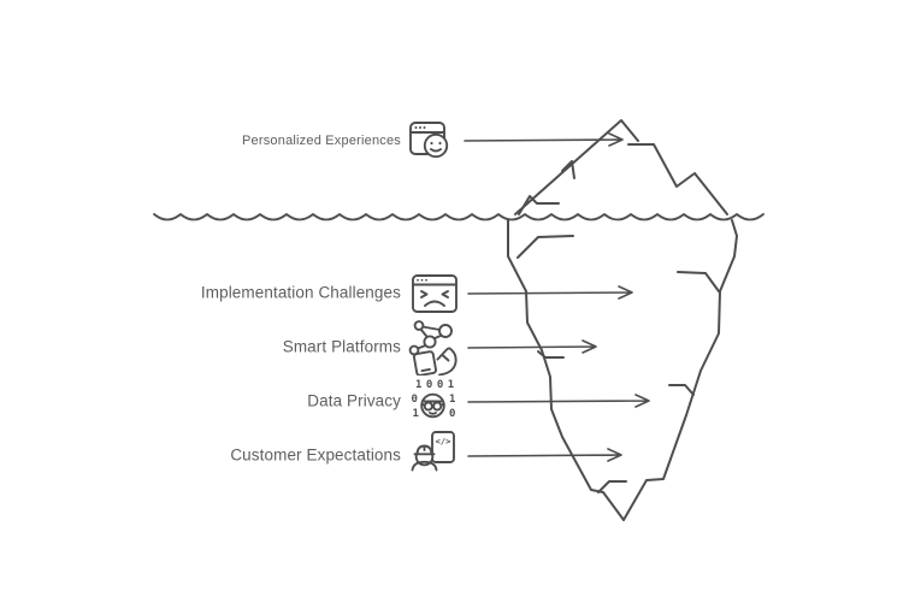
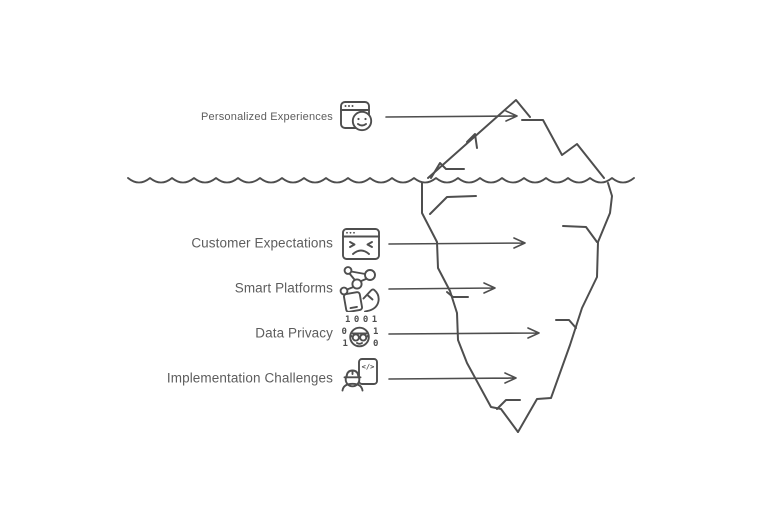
  Personalized Experiences
- Implementation Challenges
+ Customer Expectations
  Smart Platforms
  Data Privacy
- Customer Expectations
+ Implementation Challenges
  1001
  0
  1
  1
  0
  </>
